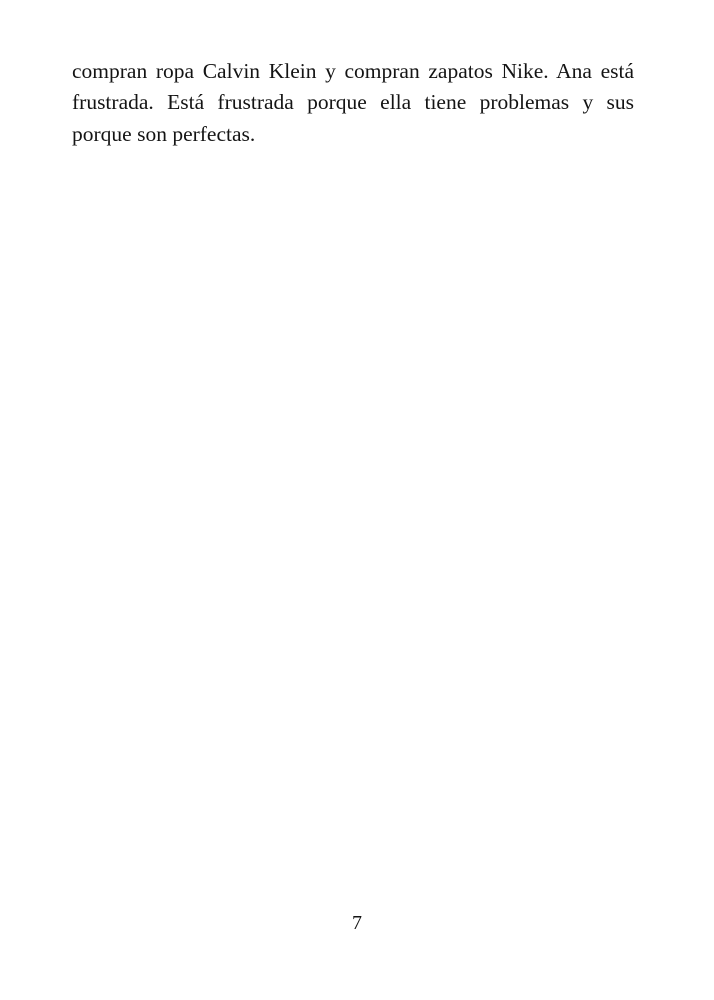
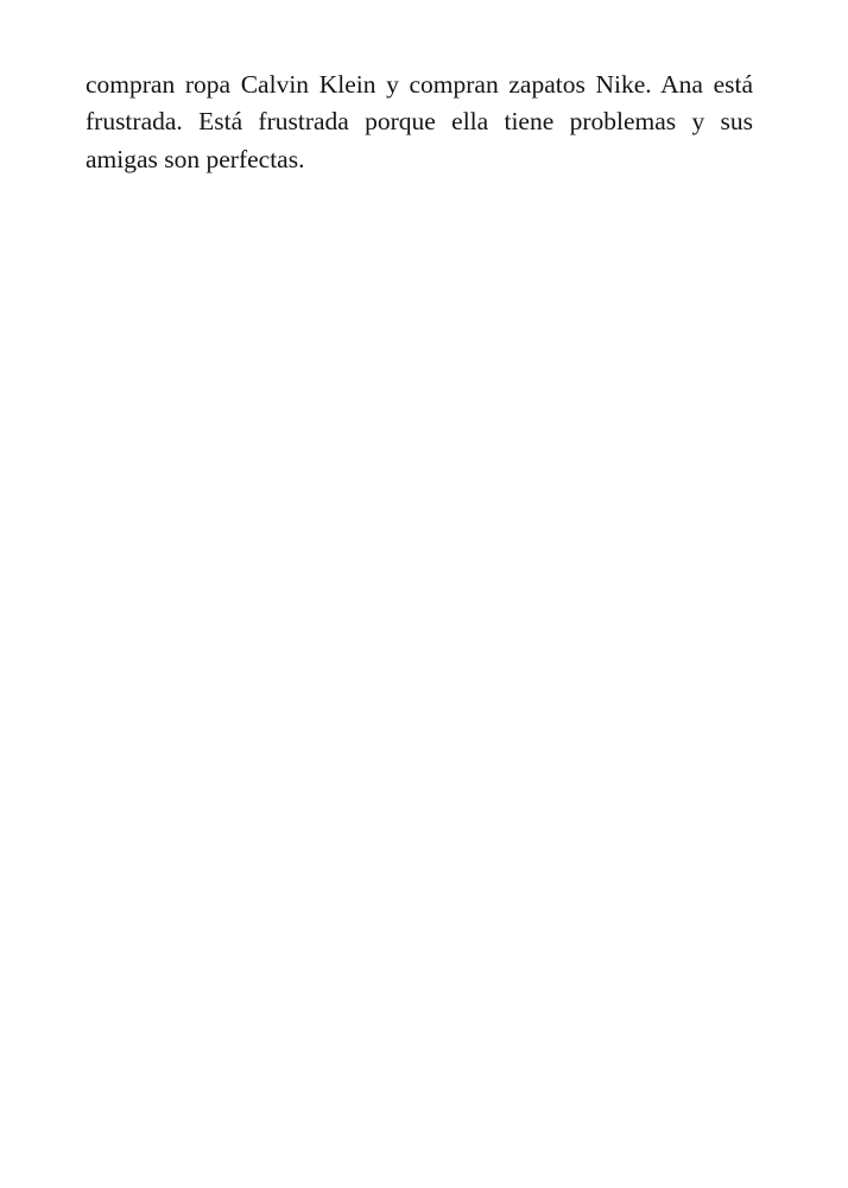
- compran ropa Calvin Klein y compran zapatos Nike. Ana está frustrada. Está frustrada porque ella tiene problemas y sus porque son perfectas.
+ compran ropa Calvin Klein y compran zapatos Nike. Ana está frustrada. Está frustrada porque ella tiene problemas y sus amigas son perfectas.
- 7
